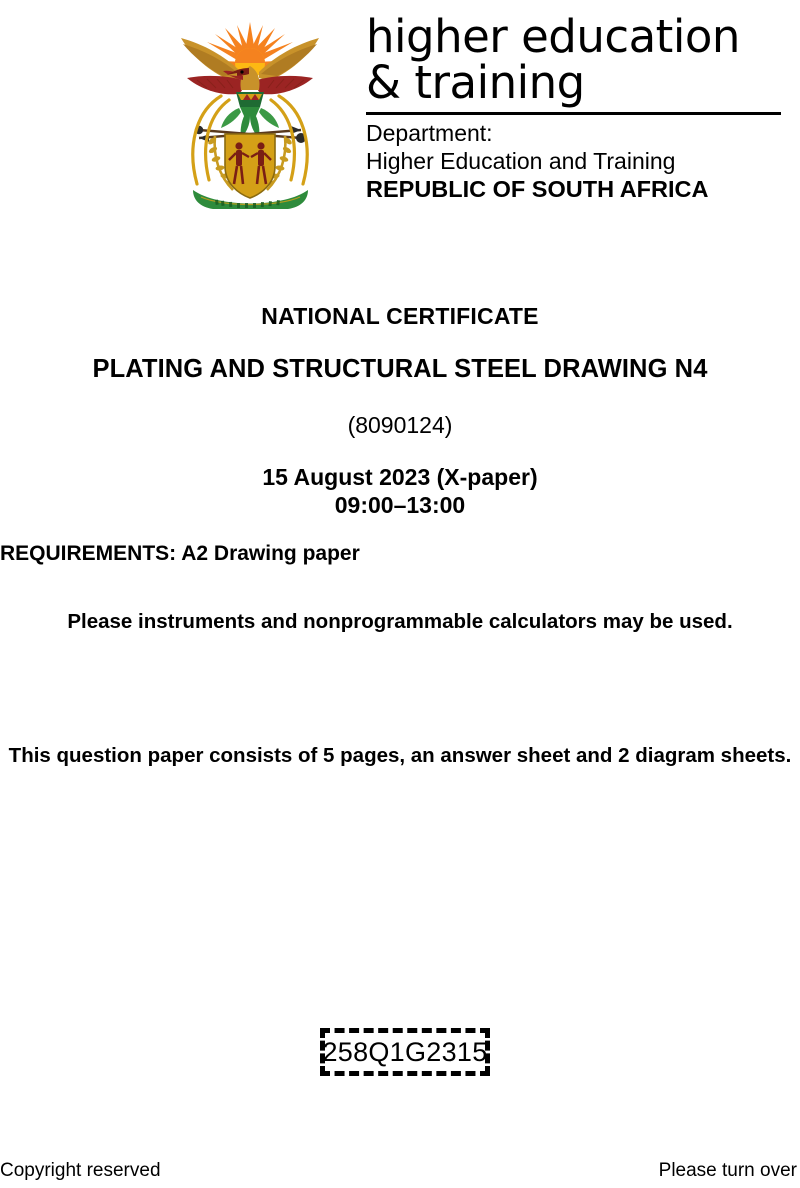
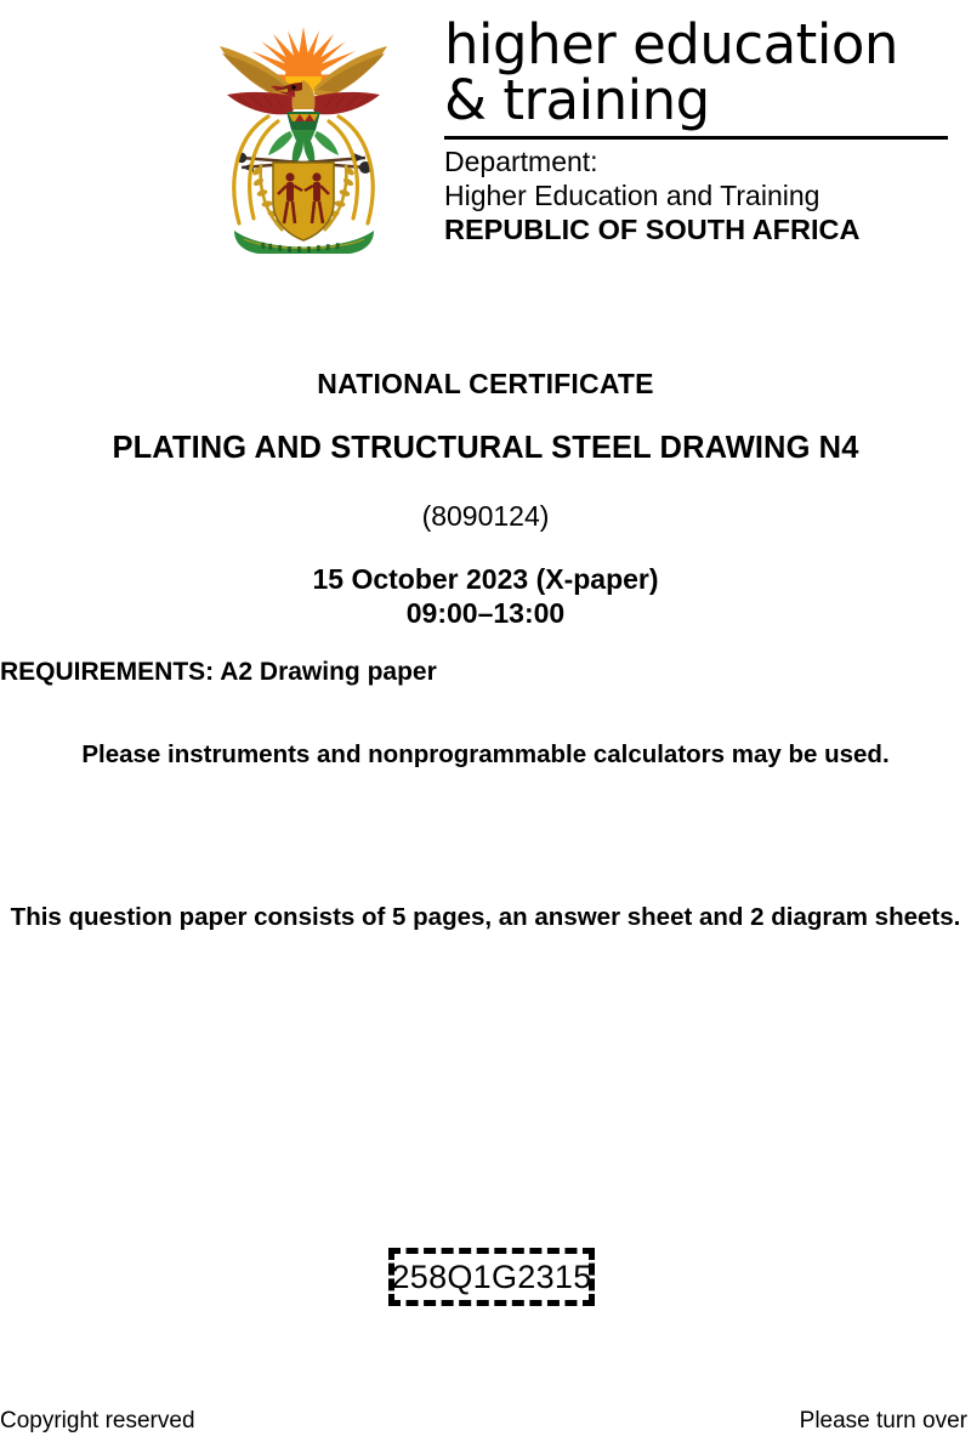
  higher education
  & training
  Department:
  Higher Education and Training
  REPUBLIC OF SOUTH AFRICA
  NATIONAL CERTIFICATE
  PLATING AND STRUCTURAL STEEL DRAWING N4
  (8090124)
- 15 August 2023 (X-paper)
+ 15 October 2023 (X-paper)
  09:00–13:00
  REQUIREMENTS: A2 Drawing paper
  Please instruments and nonprogrammable calculators may be used.
  This question paper consists of 5 pages, an answer sheet and 2 diagram sheets.
  258Q1G2315
  Copyright reserved
  Please turn over
